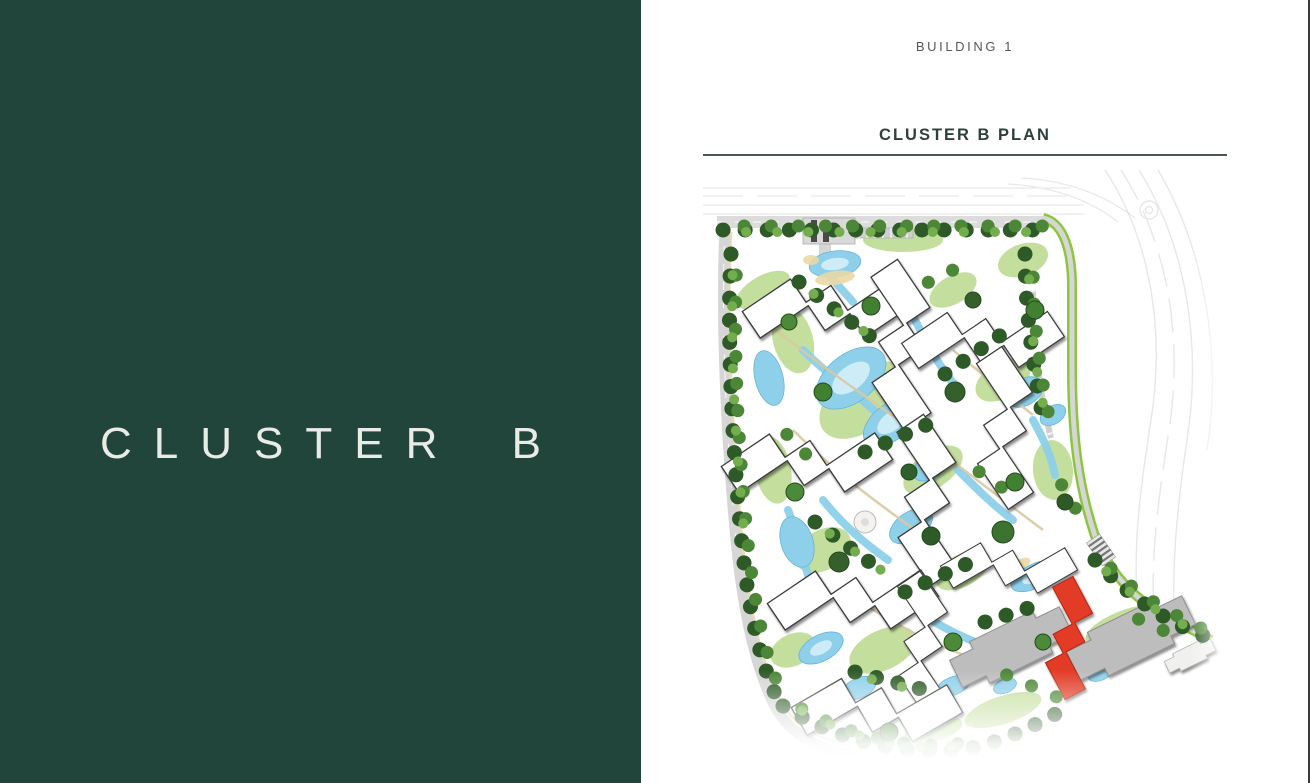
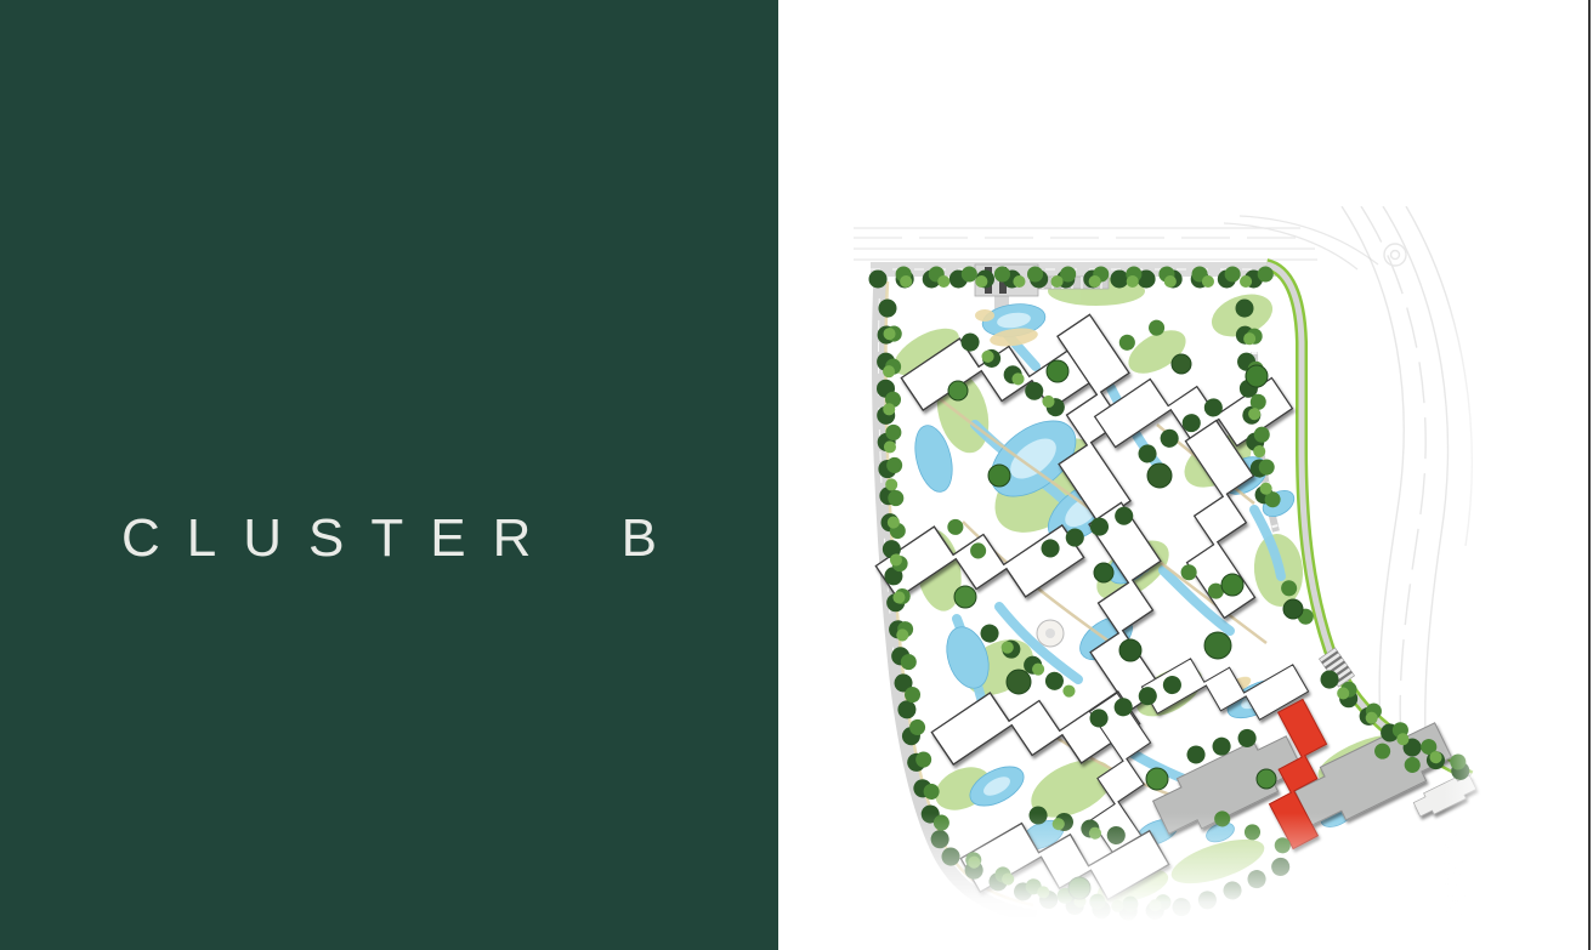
  CLUSTER B
- BUILDING 1
- CLUSTER B PLAN
